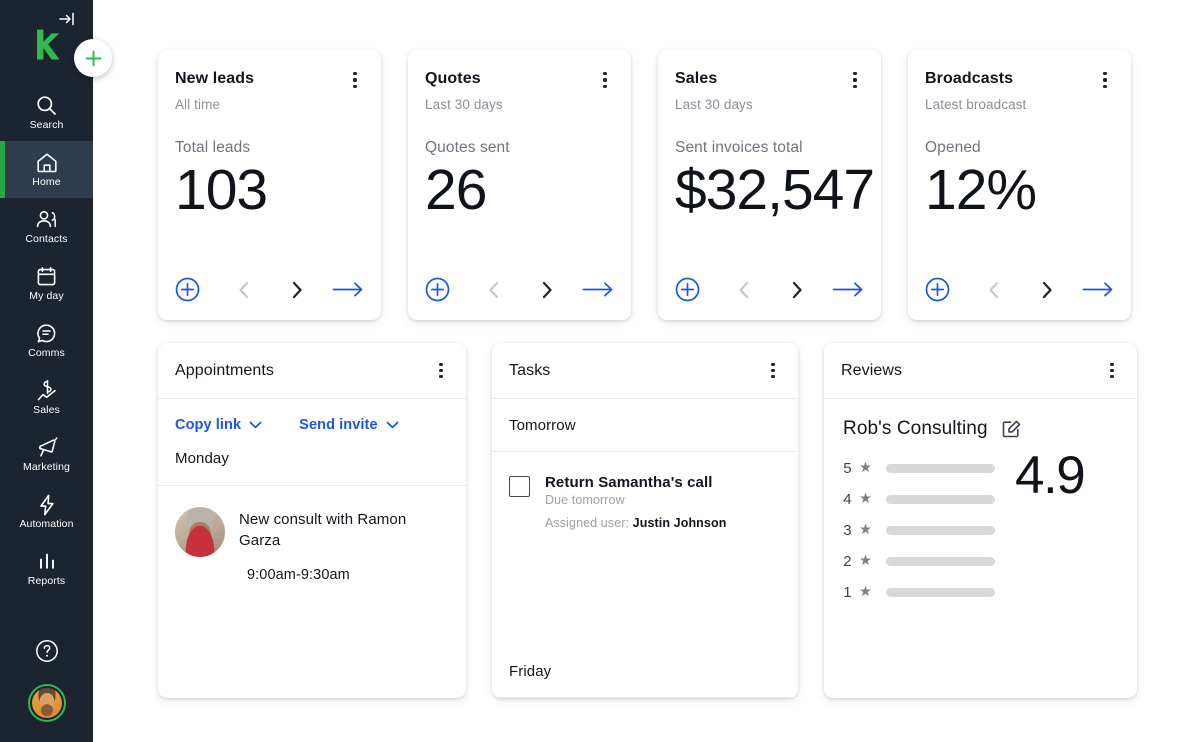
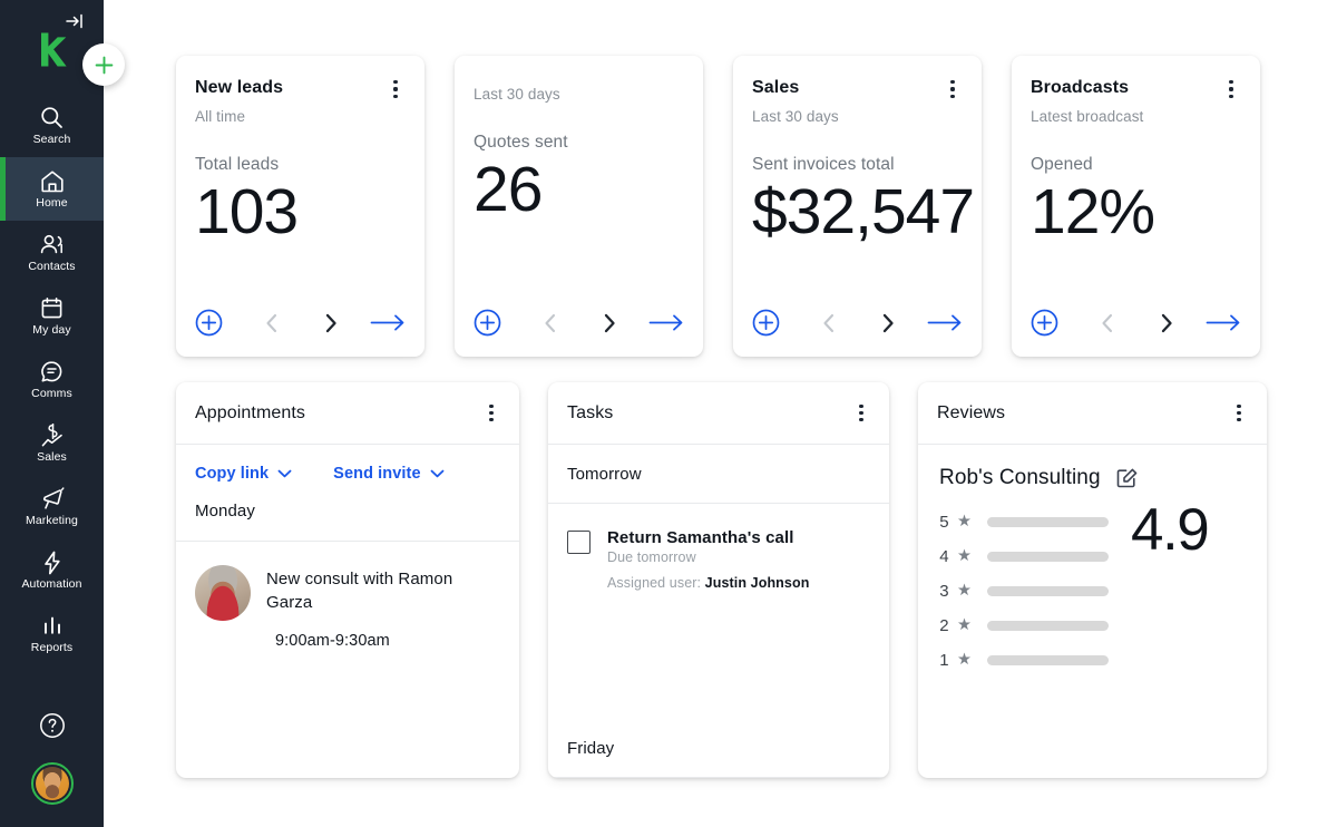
  Search
  Home
  Contacts
  My day
  Comms
  Sales
  Marketing
  Automation
  Reports
  New leads
  All time
  Total leads
  103
- Quotes
  Last 30 days
  Quotes sent
  26
  Sales
  Last 30 days
  Sent invoices total
  $32,547
  Broadcasts
  Latest broadcast
  Opened
  12%
  Appointments
  Copy link
  Send invite
  Monday
  New consult with Ramon Garza
  9:00am-9:30am
  Tasks
  Tomorrow
  Return Samantha's call
  Due tomorrow
  Assigned user: Justin Johnson
  Friday
  Reviews
  Rob's Consulting
  5
  ★
  4
  ★
  3
  ★
  2
  ★
  1
  ★
  4.9
